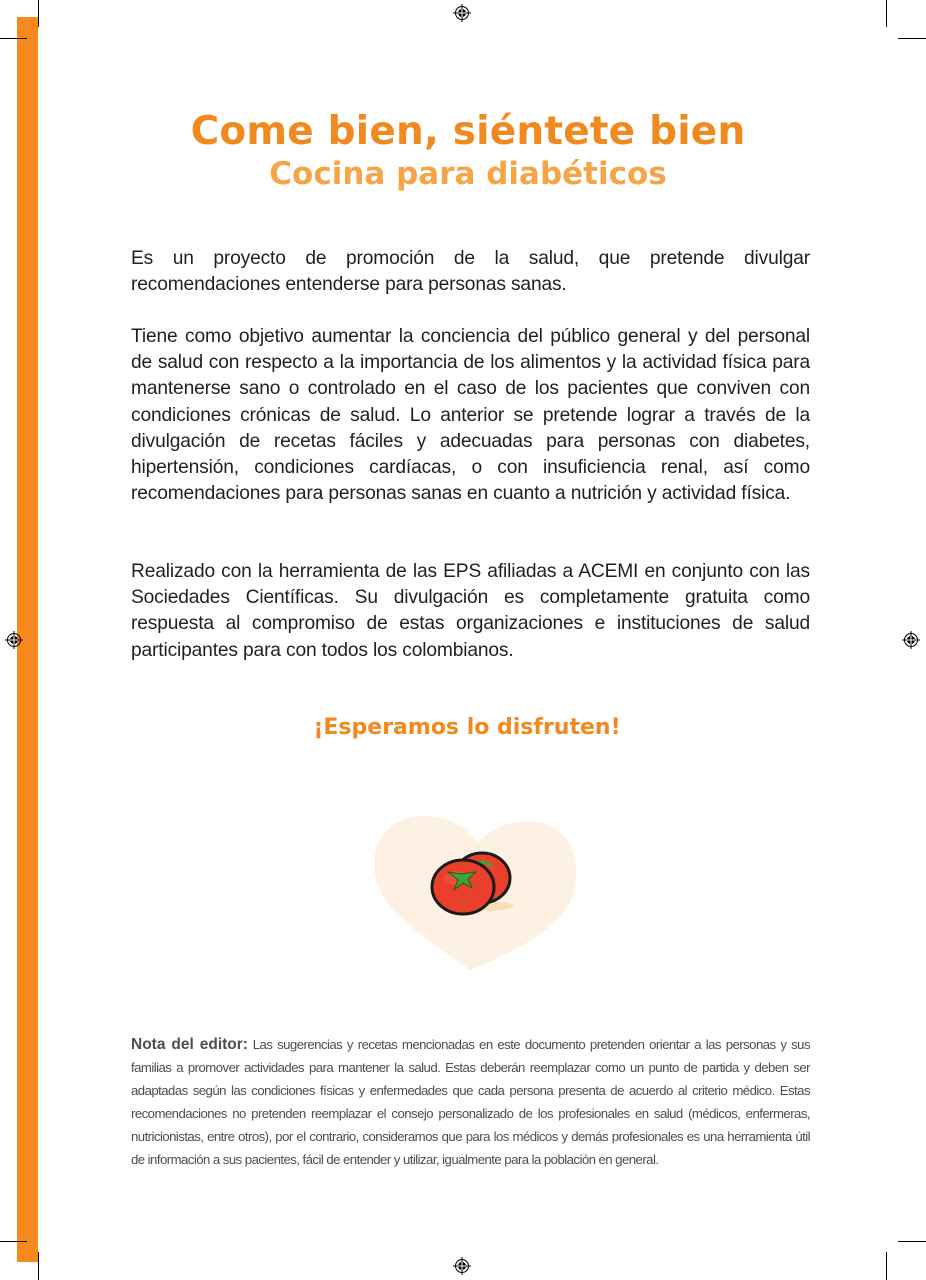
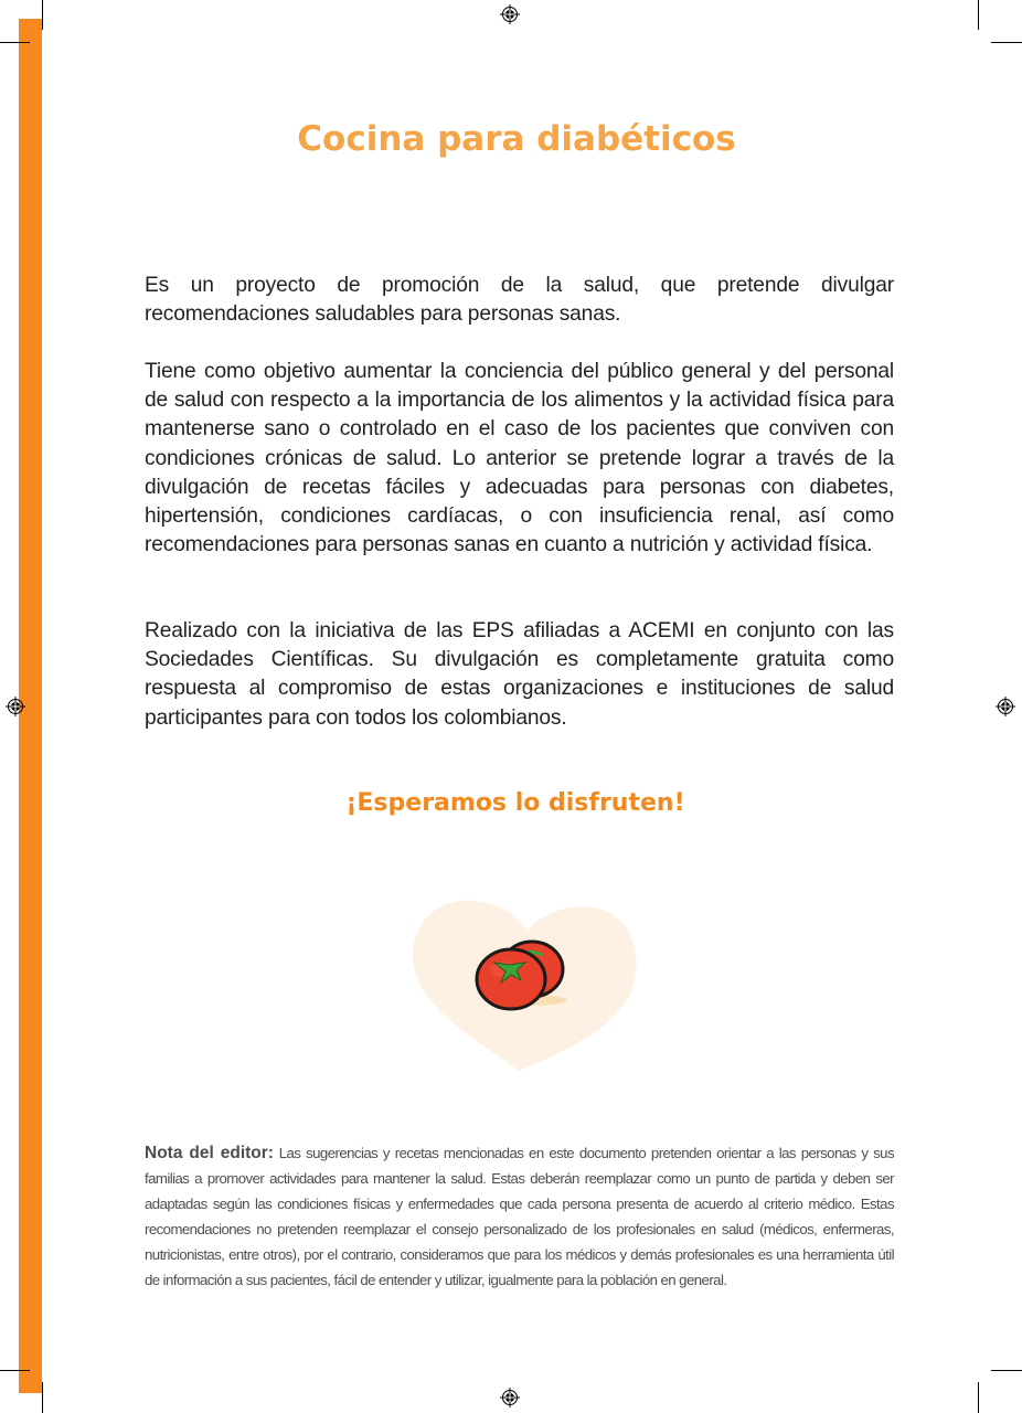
- Come bien, siéntete bien
  Cocina para diabéticos
- Es un proyecto de promoción de la salud, que pretende divulgar recomendaciones entenderse para personas sanas.
+ Es un proyecto de promoción de la salud, que pretende divulgar recomendaciones saludables para personas sanas.
  Tiene como objetivo aumentar la conciencia del público general y del personal de salud con respecto a la importancia de los alimentos y la actividad física para mantenerse sano o controlado en el caso de los pacientes que conviven con condiciones crónicas de salud. Lo anterior se pretende lograr a través de la divulgación de recetas fáciles y adecuadas para personas con diabetes, hipertensión, condiciones cardíacas, o con insuficiencia renal, así como recomendaciones para personas sanas en cuanto a nutrición y actividad física.
- Realizado con la herramienta de las EPS afiliadas a ACEMI en conjunto con las Sociedades Científicas. Su divulgación es completamente gratuita como respuesta al compromiso de estas organizaciones e instituciones de salud participantes para con todos los colombianos.
+ Realizado con la iniciativa de las EPS afiliadas a ACEMI en conjunto con las Sociedades Científicas. Su divulgación es completamente gratuita como respuesta al compromiso de estas organizaciones e instituciones de salud participantes para con todos los colombianos.
  ¡Esperamos lo disfruten!
  Nota del editor: Las sugerencias y recetas mencionadas en este documento pretenden orientar a las personas y sus familias a promover actividades para mantener la salud. Estas deberán reemplazar como un punto de partida y deben ser adaptadas según las condiciones físicas y enfermedades que cada persona presenta de acuerdo al criterio médico. Estas recomendaciones no pretenden reemplazar el consejo personalizado de los profesionales en salud (médicos, enfermeras, nutricionistas, entre otros), por el contrario, consideramos que para los médicos y demás profesionales es una herramienta útil de información a sus pacientes, fácil de entender y utilizar, igualmente para la población en general.
